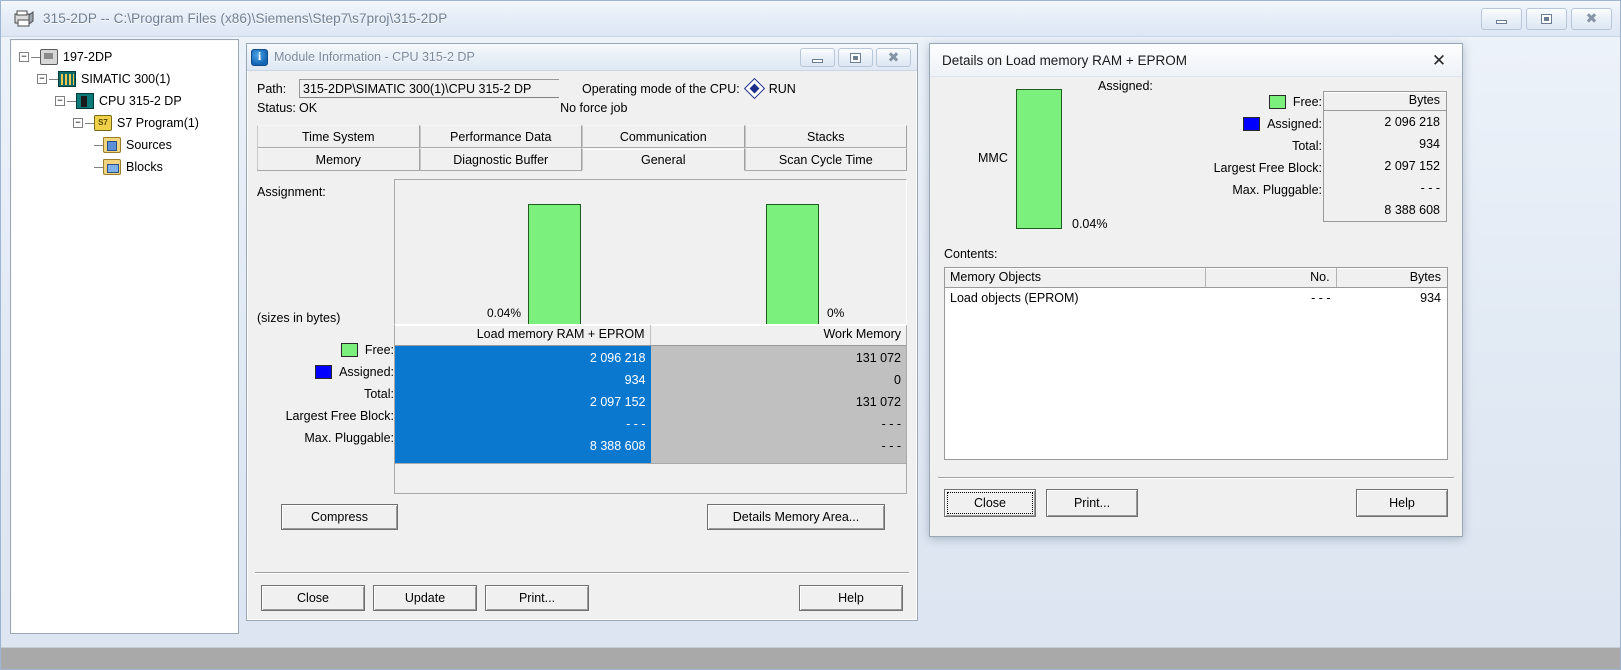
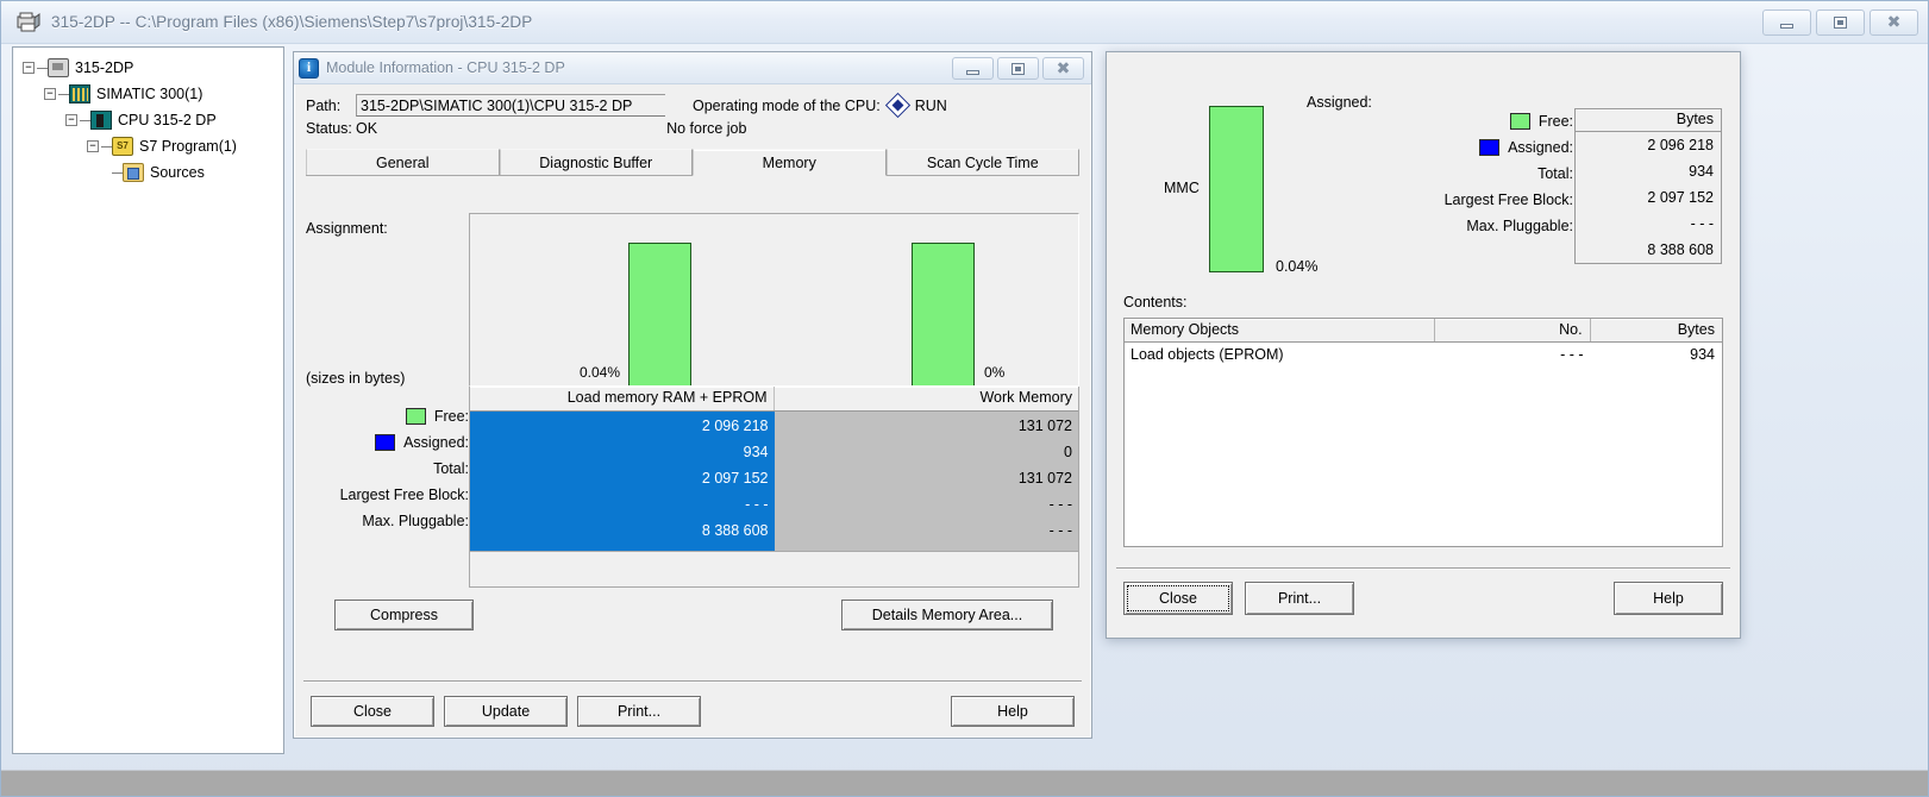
  315-2DP -- C:\Program Files (x86)\Siemens\Step7\s7proj\315-2DP
  ✖
  −
- 197-2DP
+ 315-2DP
  −
  SIMATIC 300(1)
  −
  CPU 315-2 DP
  −
  S7
  S7 Program(1)
  Sources
- Blocks
  Module Information - CPU 315-2 DP
  ✖
  Path:
  315-2DP\SIMATIC 300(1)\CPU 315-2 DP
  Operating mode of the CPU:
  RUN
  Status:
  OK
  No force job
- Time System
- Performance Data
- Communication
- Stacks
- Memory
+ General
  Diagnostic Buffer
- General
+ Memory
  Scan Cycle Time
  Assignment:
  (sizes in bytes)
  Free:
  Assigned:
  Total:
  Largest Free Block:
  Max. Pluggable:
  0.04%
  0%
  Load memory RAM + EPROM
  Work Memory
  2 096 218
  934
  2 097 152
  - - -
  8 388 608
  131 072
  0
  131 072
  - - -
  - - -
  Compress
  Details Memory Area...
  Close
  Update
  Print...
  Help
- Details on Load memory RAM + EPROM
- ✕
  MMC
  0.04%
  Assigned:
  Free:
  Assigned:
  Total:
  Largest Free Block:
  Max. Pluggable:
  Bytes
  2 096 218
  934
  2 097 152
  - - -
  8 388 608
  Contents:
  Memory Objects
  No.
  Bytes
  Load objects (EPROM)
  - - -
  934
  Close
  Print...
  Help
